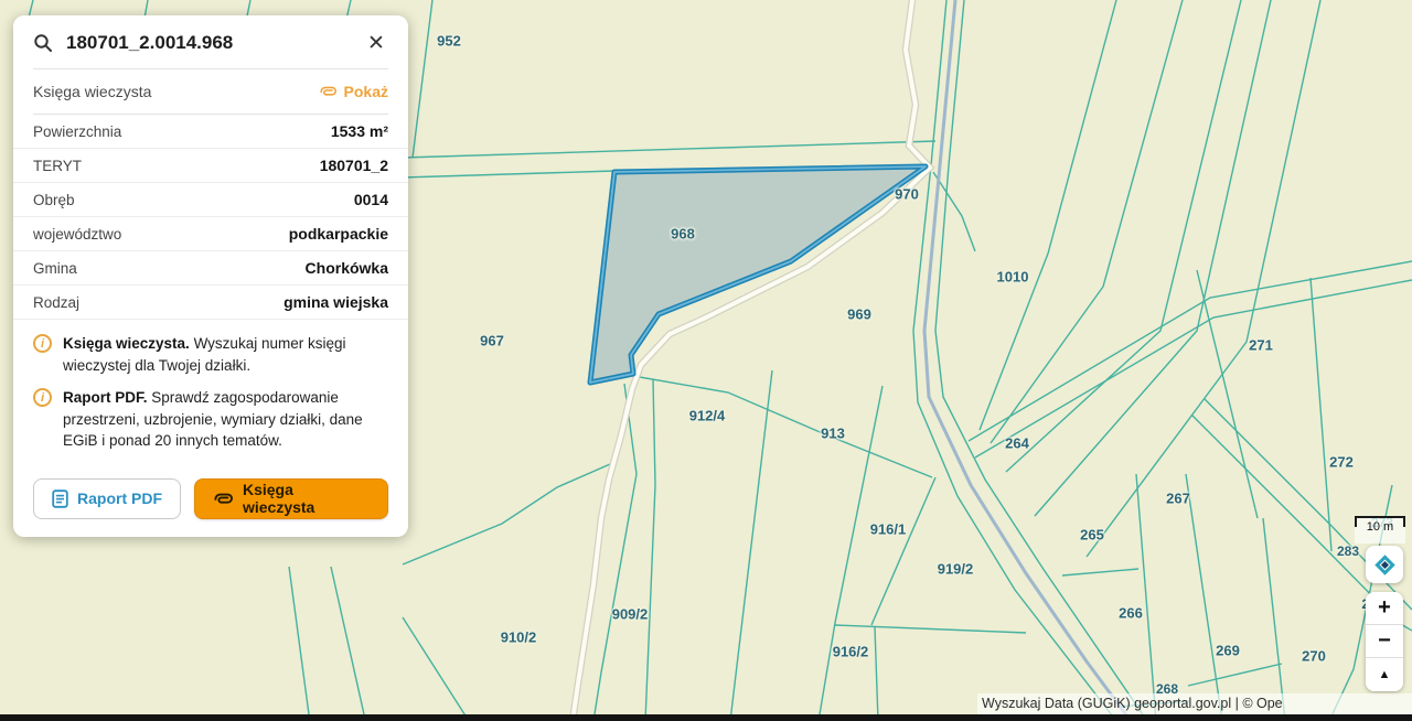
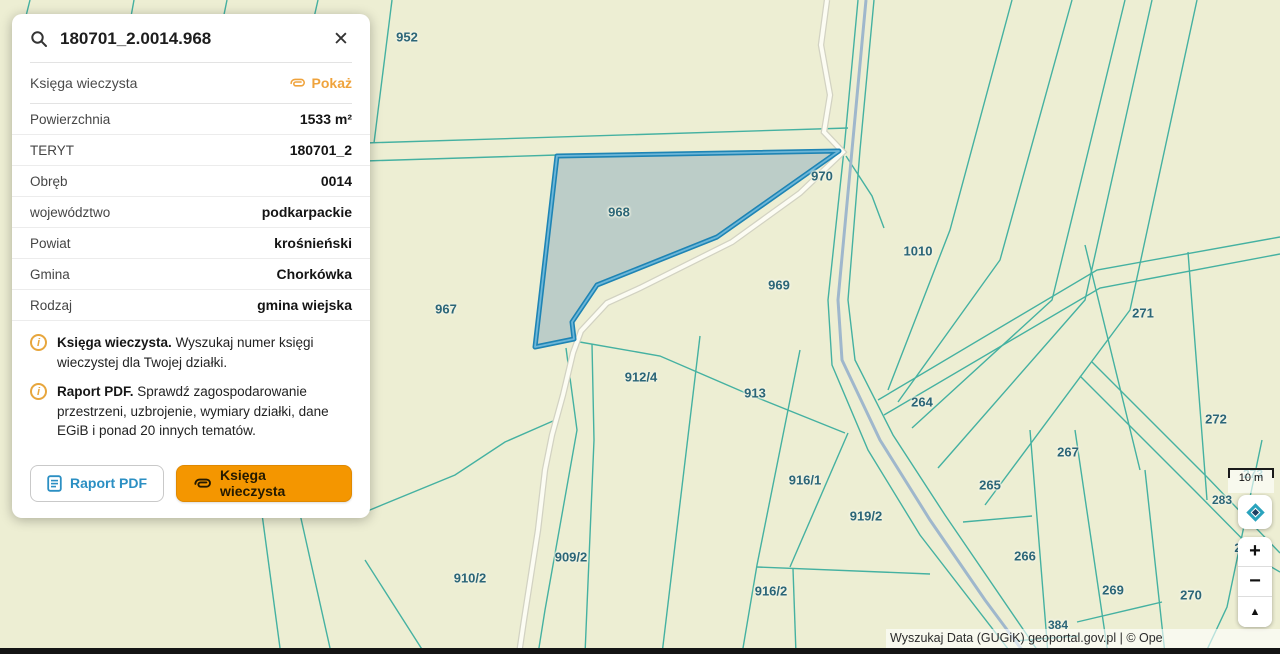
  952
  970
  968
  1010
  969
  967
  271
  912/4
  913
  264
  272
  267
  273
  916/1
  265
  283
  919/2
  266
  909/2
  910/2
  269
  916/2
  270
- 268
+ 384
  10 m
  +
  −
  ▲
  Wyszukaj Data (GUGiK) geoportal.gov.pl | © Ope
  180701_2.0014.968
  ✕
  Księga wieczysta
  Pokaż
  Powierzchnia
  1533 m²
  TERYT
  180701_2
  Obręb
  0014
  województwo
  podkarpackie
+ Powiat
+ krośnieński
  Gmina
  Chorkówka
  Rodzaj
  gmina wiejska
  i
  Księga wieczysta. Wyszukaj numer księgi wieczystej dla Twojej działki.
  i
  Raport PDF. Sprawdź zagospodarowanie przestrzeni, uzbrojenie, wymiary działki, dane EGiB i ponad 20 innych tematów.
  Raport PDF
  Księga wieczysta
